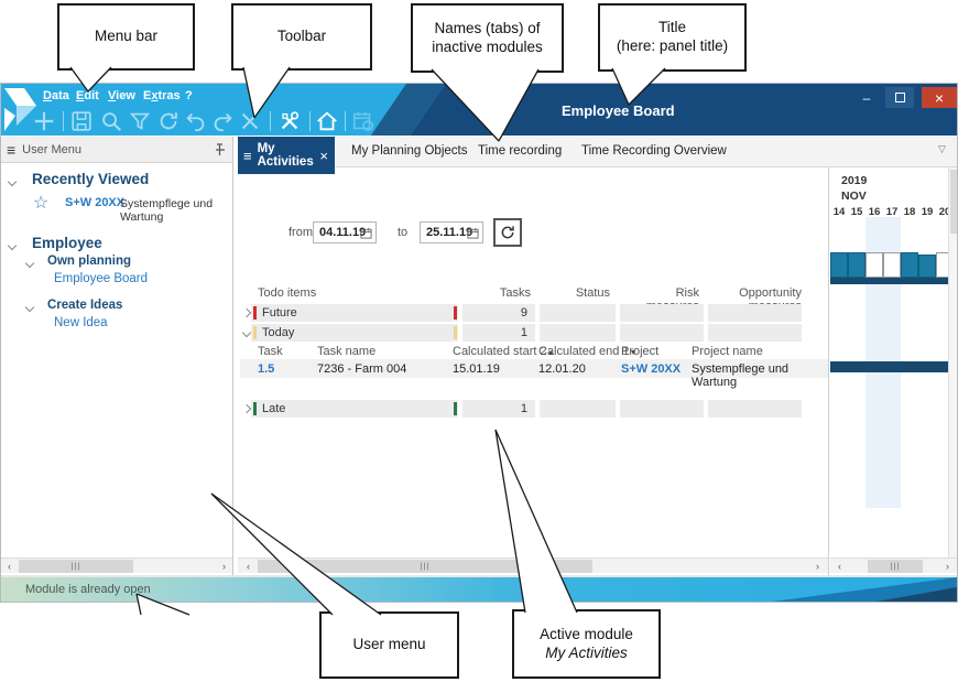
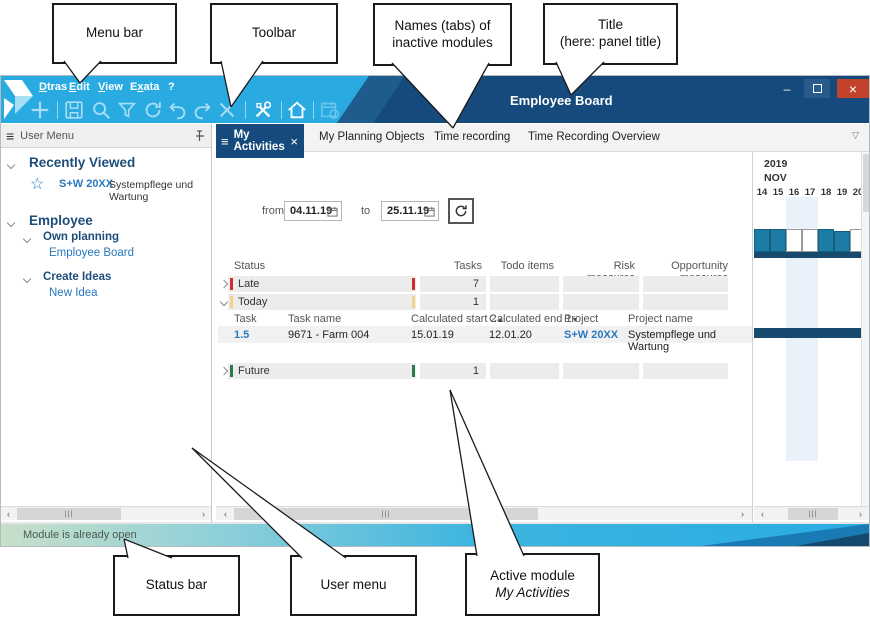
- Data
+ Dtras
  Edit
  View
- Extras
+ Exata
  ?
  Employee Board
  –
  ×
  ≡
  My Activities
  ×
  My Planning Objects
  Time recording
  Time Recording Overview
  ▽
  ≡
  User Menu
  Recently Viewed
  ☆
  S+W 20XX
  Systempflege und Wartung
  Employee
  Own planning
  Employee Board
  Create Ideas
  New Idea
  ‹
  ›
  from
  04.11.1
  to
  25.11.1
- Todo items
+ Status
  Tasks
- Status
+ Todo items
- Future
+ Late
- 9
+ 7
  Today
  1
  Task
  Task name
  Calculated start 2
  Calculated end 1
  Project
  Project name
  1.5
- 7236 - Farm 004
+ 9671 - Farm 004
  15.01.19
  12.01.20
  S+W 20XX
  Systempflege und Wartung
- Late
+ Future
  1
  ‹
  ›
  2019
  NOV
  14
  15
  16
  17
  18
  19
  ‹
  ›
  Module is already open
  Menu bar
  Toolbar
  Names (tabs) of
  inactive modules
  Title
  (here: panel title)
+ Status bar
  User menu
  Active module
  My Activities
